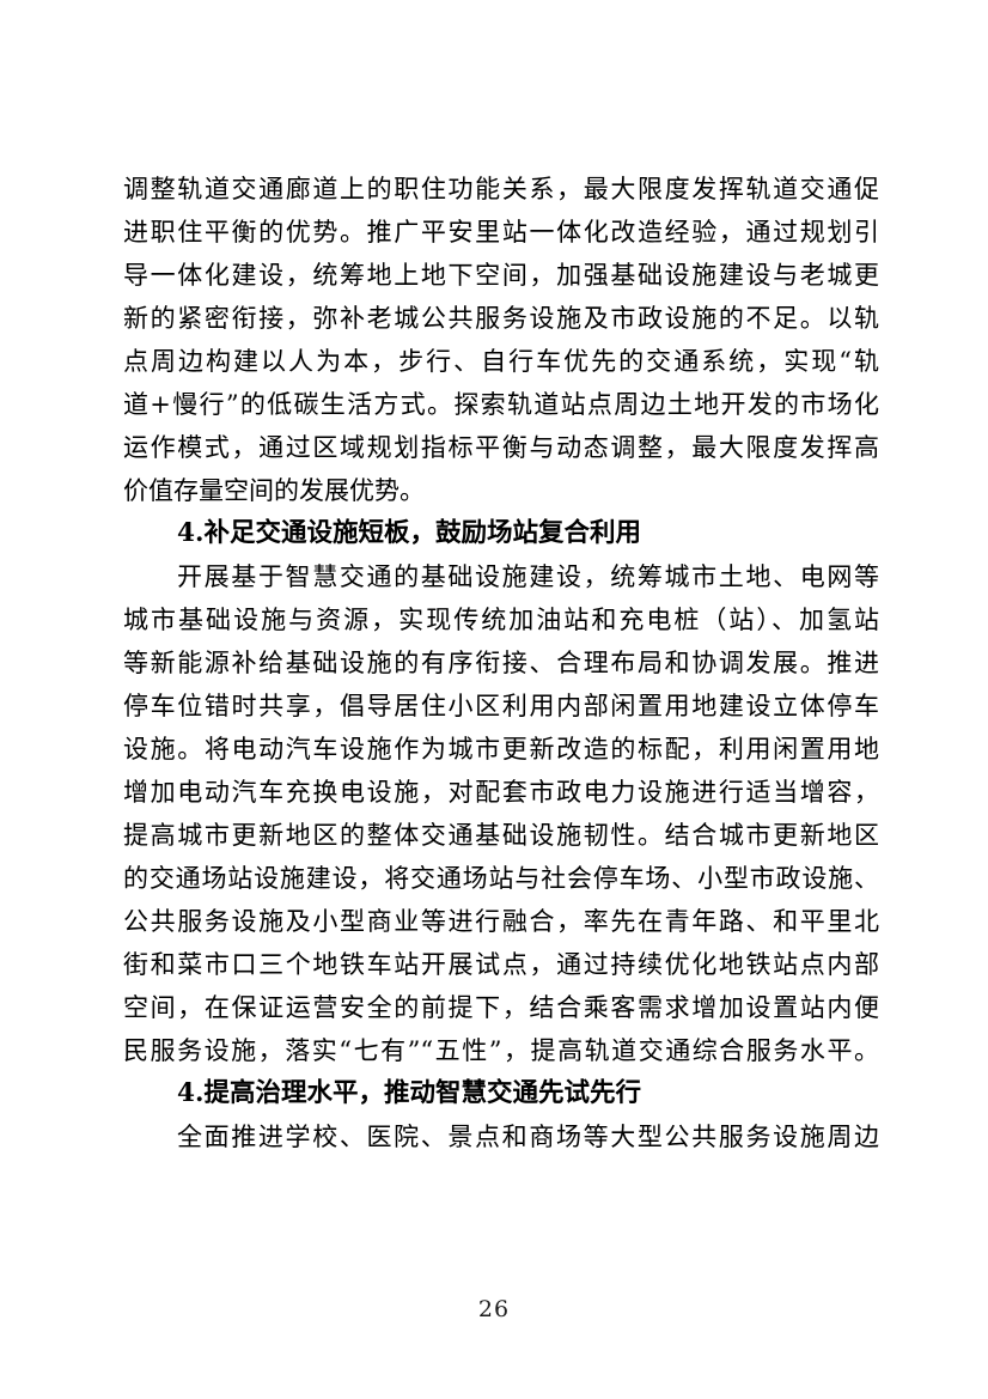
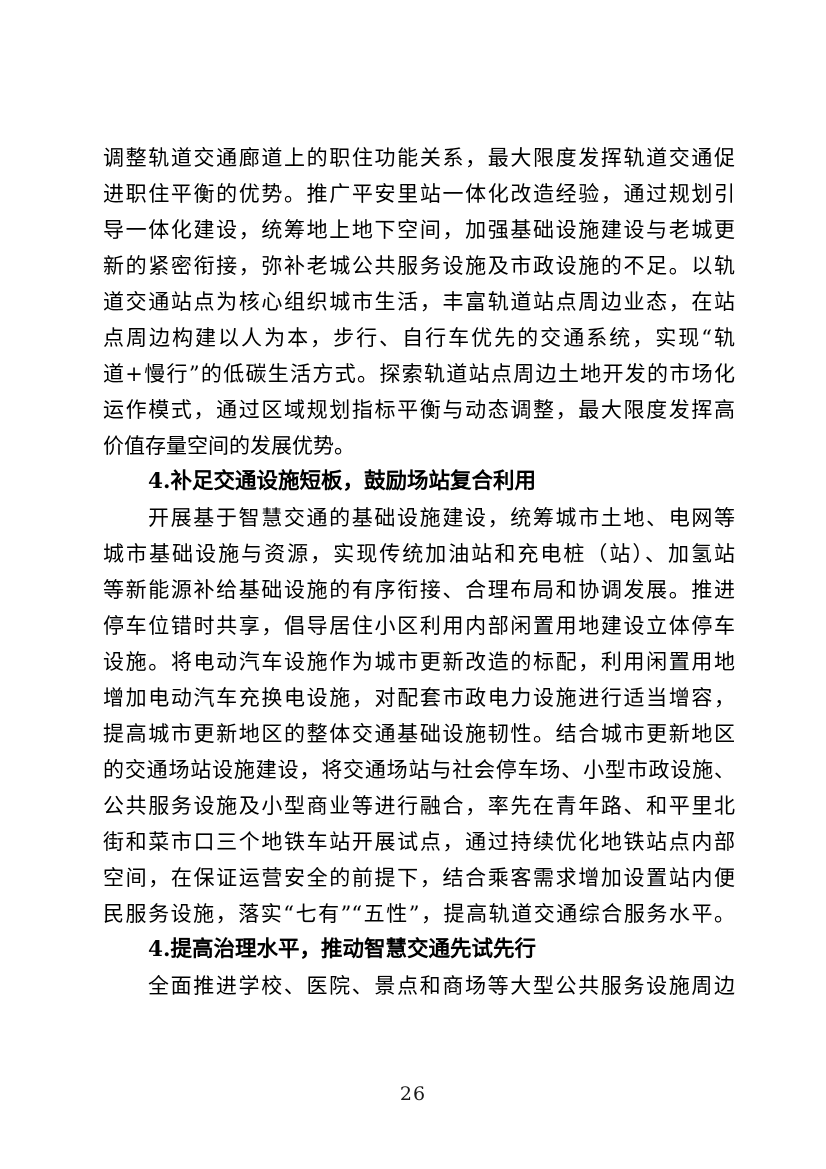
  调整轨道交通廊道上的职住功能关系，最大限度发挥轨道交通促
  进职住平衡的优势。推广平安里站一体化改造经验，通过规划引
  导一体化建设，统筹地上地下空间，加强基础设施建设与老城更
  新的紧密衔接，弥补老城公共服务设施及市政设施的不足。以轨
+ 道交通站点为核心组织城市生活，丰富轨道站点周边业态，在站
  点周边构建以人为本，步行、自行车优先的交通系统，实现“轨
  道+慢行”的低碳生活方式。探索轨道站点周边土地开发的市场化
  运作模式，通过区域规划指标平衡与动态调整，最大限度发挥高
  价值存量空间的发展优势。
  4.补足交通设施短板，鼓励场站复合利用
  开展基于智慧交通的基础设施建设，统筹城市土地、电网等
  城市基础设施与资源，实现传统加油站和充电桩（站）、加氢站
  等新能源补给基础设施的有序衔接、合理布局和协调发展。推进
  停车位错时共享，倡导居住小区利用内部闲置用地建设立体停车
  设施。将电动汽车设施作为城市更新改造的标配，利用闲置用地
  增加电动汽车充换电设施，对配套市政电力设施进行适当增容，
  提高城市更新地区的整体交通基础设施韧性。结合城市更新地区
  的交通场站设施建设，将交通场站与社会停车场、小型市政设施、
  公共服务设施及小型商业等进行融合，率先在青年路、和平里北
  街和菜市口三个地铁车站开展试点，通过持续优化地铁站点内部
  空间，在保证运营安全的前提下，结合乘客需求增加设置站内便
  民服务设施，落实“七有”“五性”，提高轨道交通综合服务水平。
  4.提高治理水平，推动智慧交通先试先行
  全面推进学校、医院、景点和商场等大型公共服务设施周边
  26
